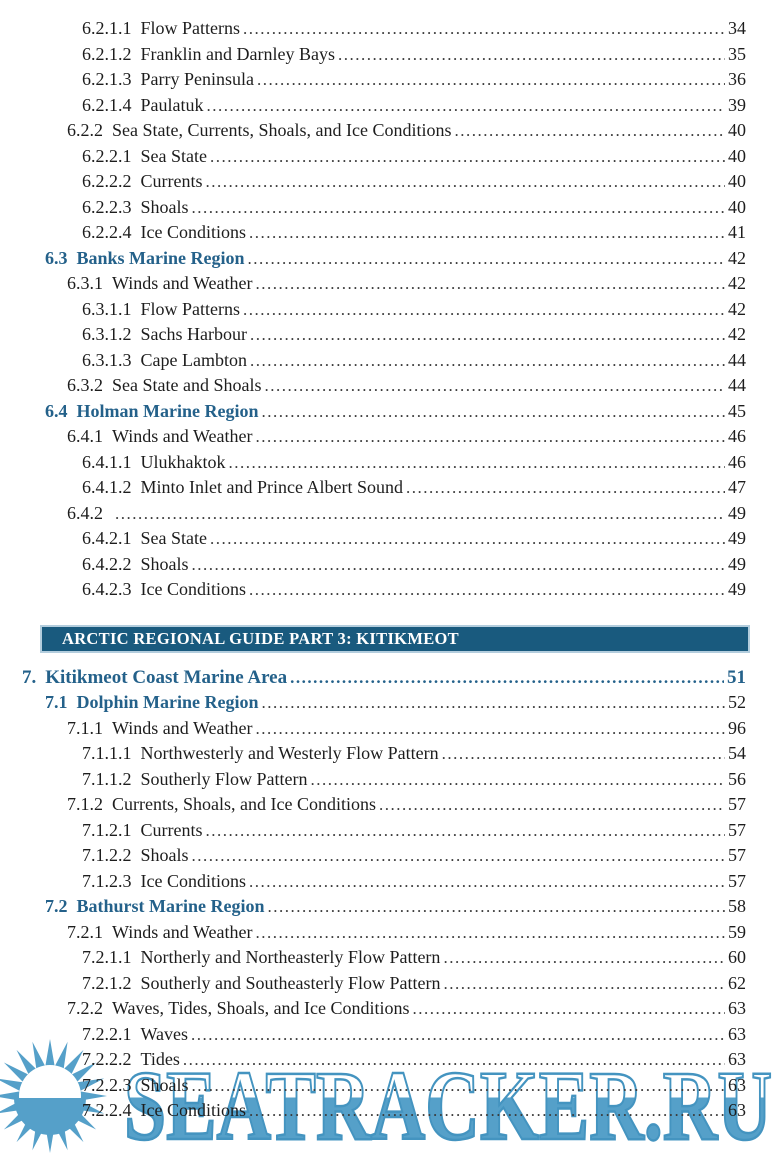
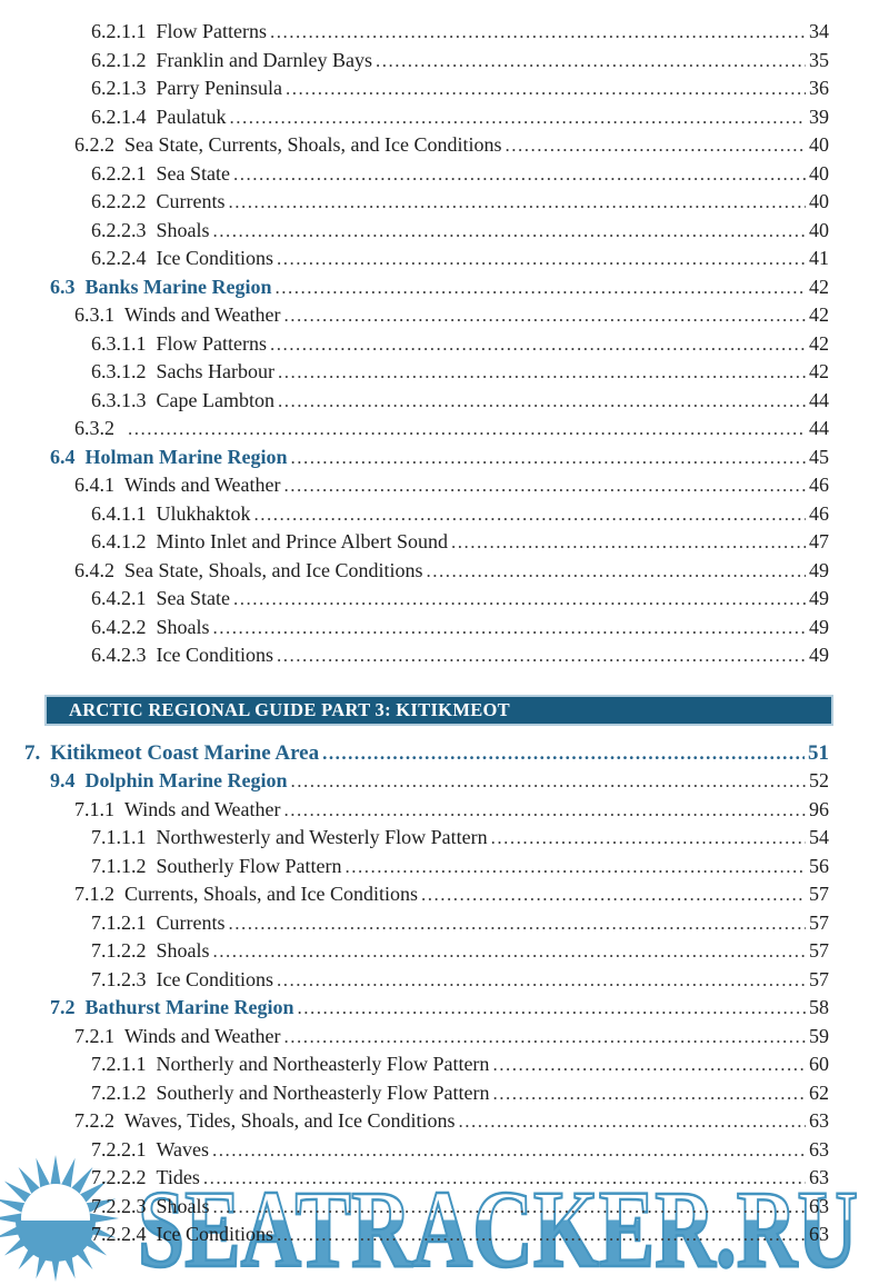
  SEATRACKER.RU
  6.2.1.1
  Flow Patterns
  34
  6.2.1.2
  Franklin and Darnley Bays
  35
  6.2.1.3
  Parry Peninsula
  36
  6.2.1.4
  Paulatuk
  39
  6.2.2
  Sea State, Currents, Shoals, and Ice Conditions
  40
  6.2.2.1
  Sea State
  40
  6.2.2.2
  Currents
  40
  6.2.2.3
  Shoals
  40
  6.2.2.4
  Ice Conditions
  41
  6.3
  Banks Marine Region
  42
  6.3.1
  Winds and Weather
  42
  6.3.1.1
  Flow Patterns
  42
  6.3.1.2
  Sachs Harbour
  42
  6.3.1.3
  Cape Lambton
  44
  6.3.2
- Sea State and Shoals
  44
  6.4
  Holman Marine Region
  45
  6.4.1
  Winds and Weather
  46
  6.4.1.1
  Ulukhaktok
  46
  6.4.1.2
  Minto Inlet and Prince Albert Sound
  47
  6.4.2
+ Sea State, Shoals, and Ice Conditions
  49
  6.4.2.1
  Sea State
  49
  6.4.2.2
  Shoals
  49
  6.4.2.3
  Ice Conditions
  49
  ARCTIC REGIONAL GUIDE PART 3: KITIKMEOT
  7.
  Kitikmeot Coast Marine Area
  51
- 7.1
+ 9.4
  Dolphin Marine Region
  52
  7.1.1
  Winds and Weather
  96
  7.1.1.1
  Northwesterly and Westerly Flow Pattern
  54
  7.1.1.2
  Southerly Flow Pattern
  56
  7.1.2
  Currents, Shoals, and Ice Conditions
  57
  7.1.2.1
  Currents
  57
  7.1.2.2
  Shoals
  57
  7.1.2.3
  Ice Conditions
  57
  7.2
  Bathurst Marine Region
  58
  7.2.1
  Winds and Weather
  59
  7.2.1.1
  Northerly and Northeasterly Flow Pattern
  60
  7.2.1.2
- Southerly and Southeasterly Flow Pattern
+ Southerly and Northeasterly Flow Pattern
  62
  7.2.2
  Waves, Tides, Shoals, and Ice Conditions
  63
  7.2.2.1
  Waves
  63
  7.2.2.2
  Tides
  63
  7.2.2.3
  Shoals
  63
  7.2.2.4
  Ice Conditions
  63
